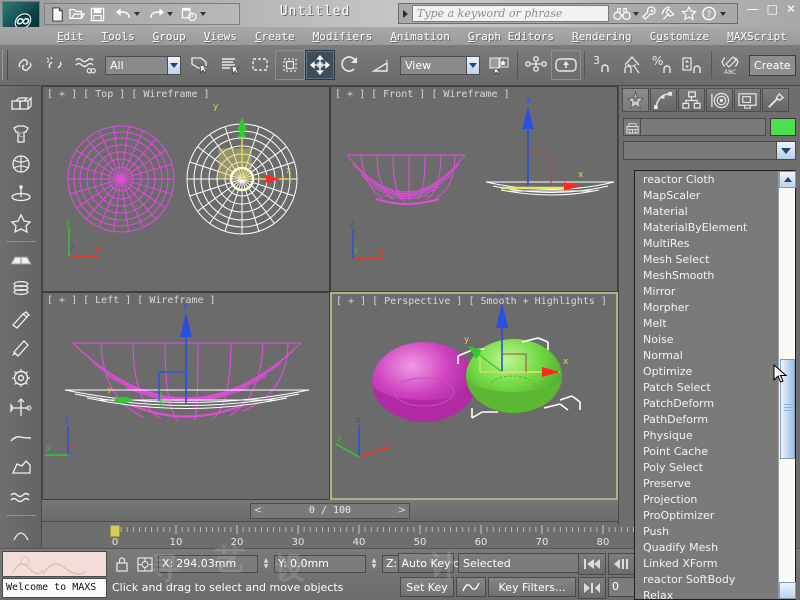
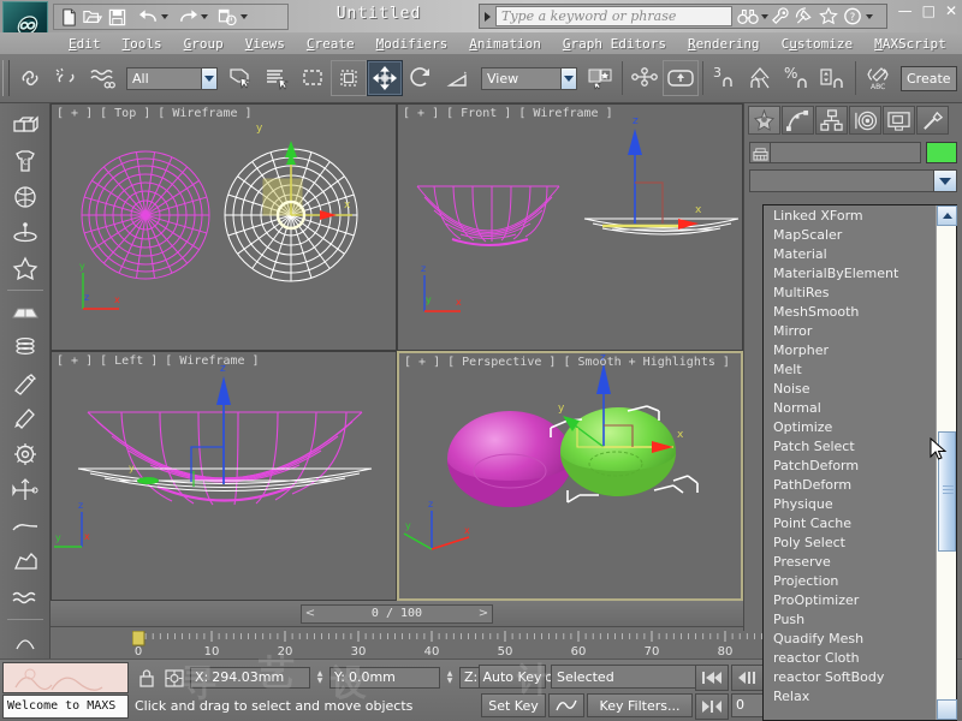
  ♾
  Untitled
  Type a keyword or phrase
  ?
  —
  □
  ✕
  Edit
  Tools
  Group
  Views
  Create
  Modifiers
  Animation
  Graph Editors
  Rendering
  Customize
  MAXScript
  All
  View
  3
  %
  Create
  [ + ] [ Top ] [ Wireframe ]
  y
  x
  y
  x
  z
  [ + ] [ Front ] [ Wireframe ]
  z
  x
  z
  x
  y
  [ + ] [ Left ] [ Wireframe ]
  z
  y
  z
  y
  x
  [ + ] [ Perspective ] [ Smooth + Highlights ]
  z
  y
  x
  z
  x
  y
  <
  0 / 100
  >
- reactor Cloth
+ Linked XForm
  MapScaler
  Material
  MaterialByElement
  MultiRes
- Mesh Select
  MeshSmooth
  Mirror
  Morpher
  Melt
  Noise
  Normal
  Optimize
  Patch Select
  PatchDeform
  PathDeform
  Physique
  Point Cache
  Poly Select
  Preserve
  Projection
  ProOptimizer
  Push
  Quadify Mesh
- Linked XForm
+ reactor Cloth
  reactor SoftBody
  Relax
  0
  10
  20
  30
  40
  50
  60
  70
  80
  Welcome to MAXS
  X:
  294.03mm
  Y:
  0.0mm
  Z:
  Click and drag to select and move objects
  Auto Key
  Selected
  Set Key
  Key Filters...
  0
  寻
  艺
  设
  计
